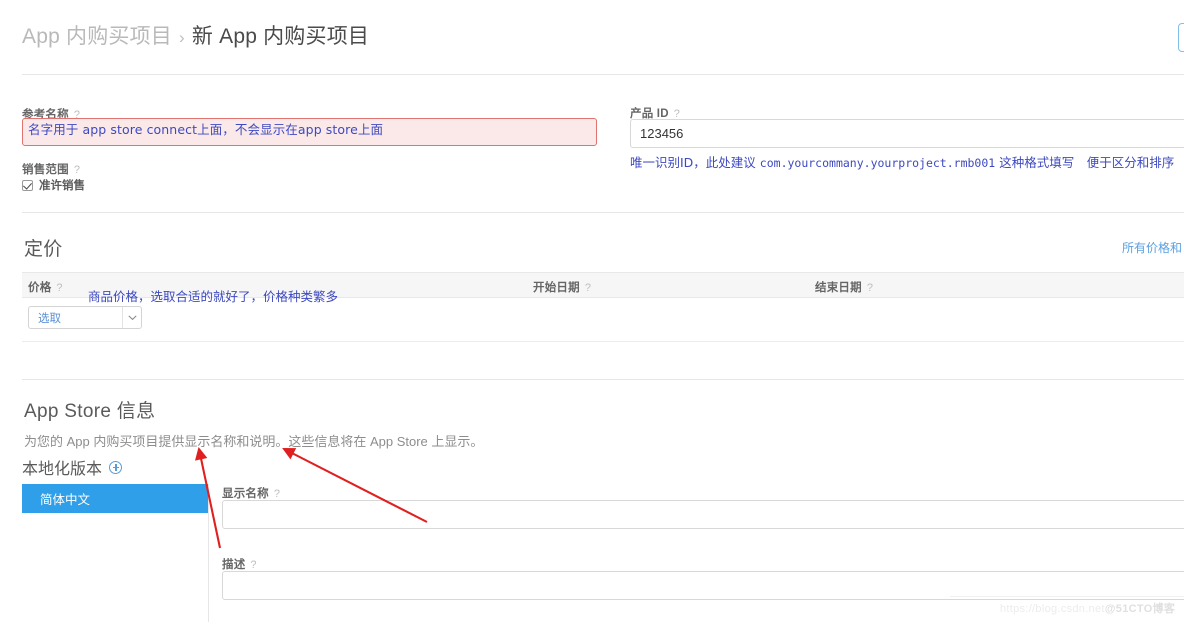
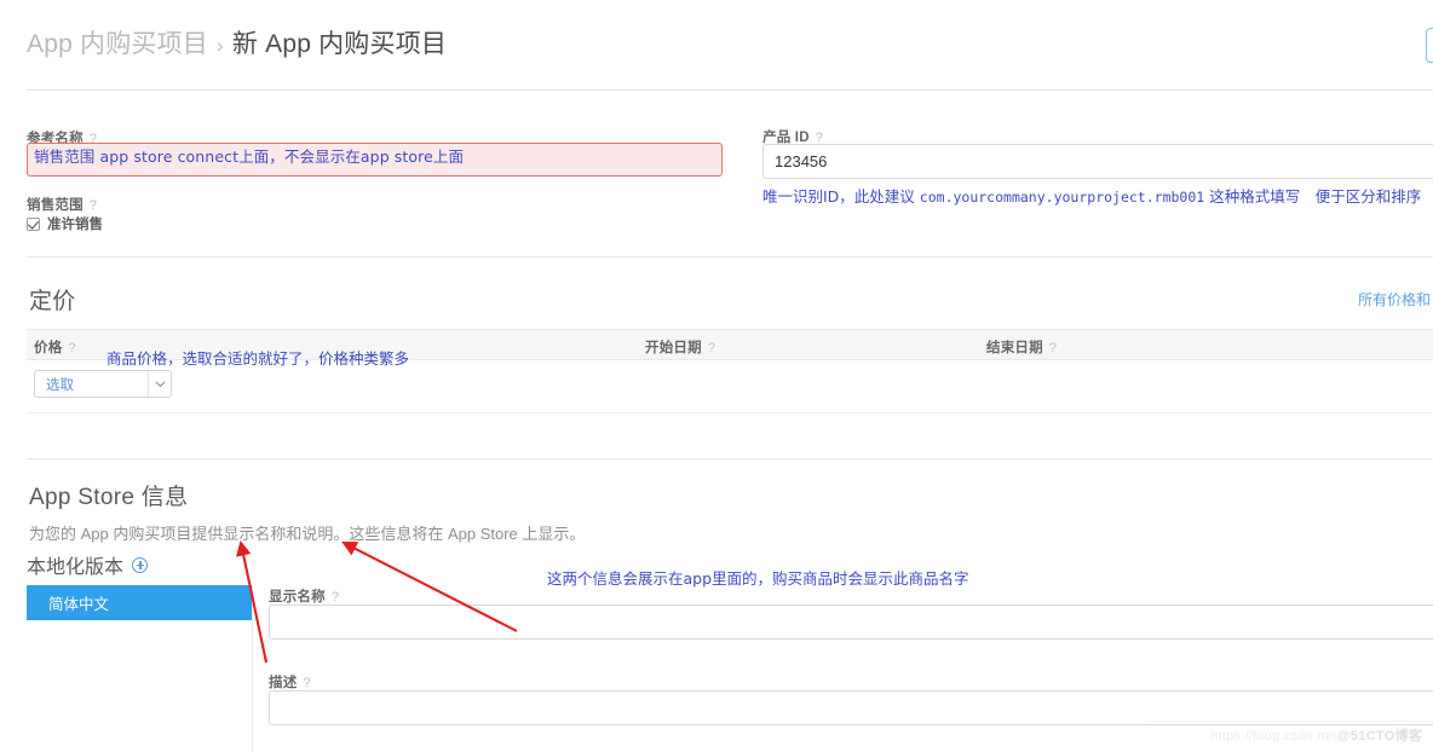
  App 内购买项目 › 新 App 内购买项目
  参考名称 ?
- 名字用于 app store connect上面，不会显示在app store上面
+ 销售范围 app store connect上面，不会显示在app store上面
  销售范围 ?
  准许销售
  产品 ID ?
  123456
  唯一识别ID，此处建议 com.yourcommany.yourproject.rmb001 这种格式填写 便于区分和排序
  定价
  所有价格和
  价格 ?
  开始日期 ?
  结束日期 ?
  商品价格，选取合适的就好了，价格种类繁多
  选取
  App Store 信息
  为您的 App 内购买项目提供显示名称和说明。这些信息将在 App Store 上显示。
  本地化版本
  简体中文
+ 这两个信息会展示在app里面的，购买商品时会显示此商品名字
  显示名称 ?
  描述 ?
